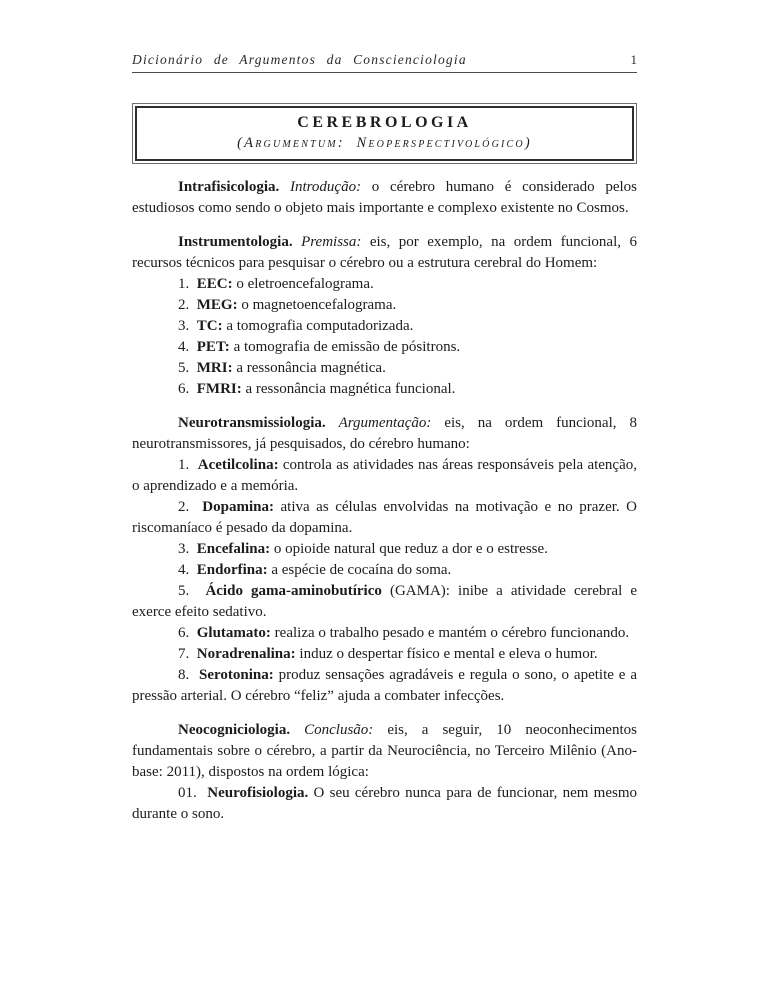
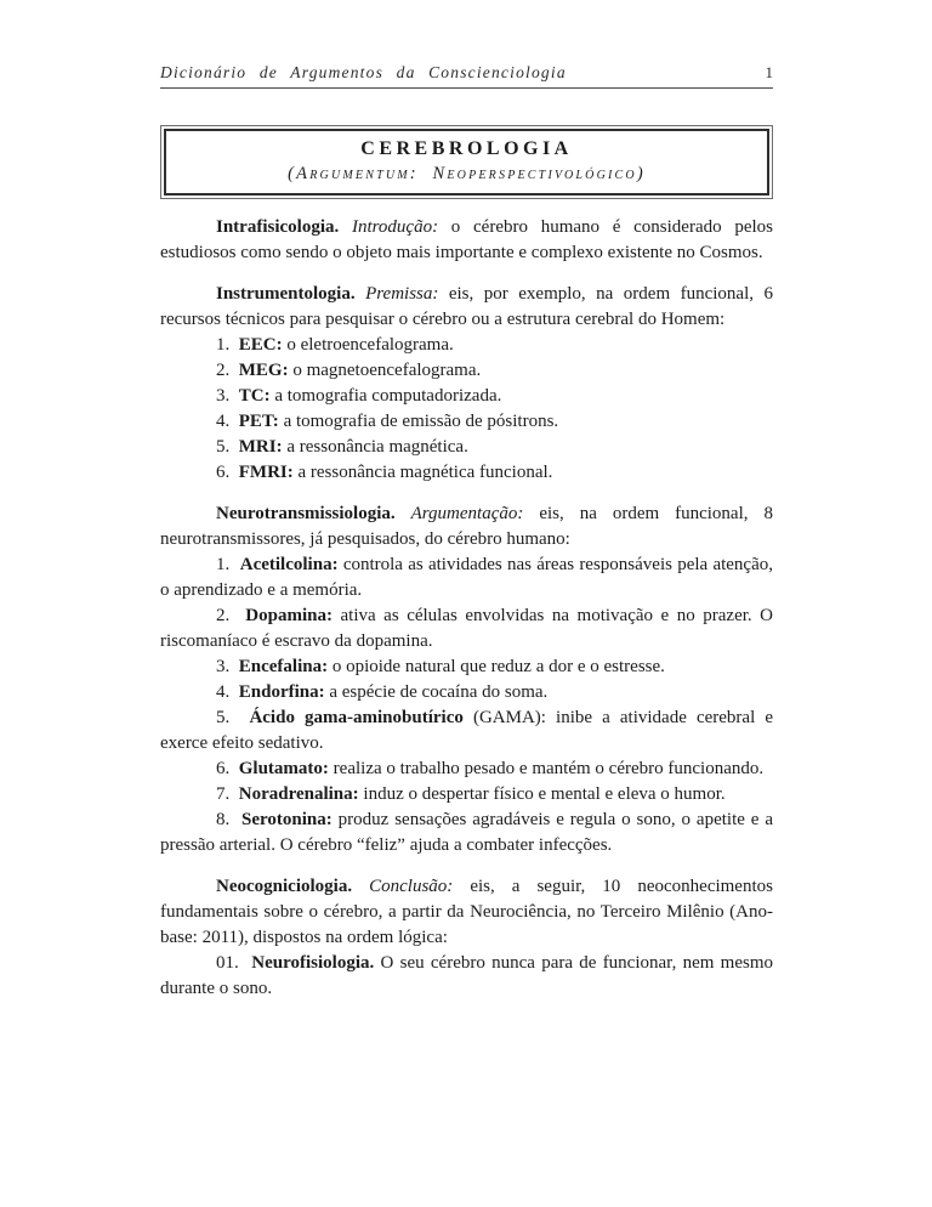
  Dicionário de Argumentos da Conscienciologia
  1
  CEREBROLOGIA
  (Argumentum: Neoperspectivológico)
  Intrafisicologia. Introdução: o cérebro humano é considerado pelos estudiosos como sendo o objeto mais importante e complexo existente no Cosmos.
  Instrumentologia. Premissa: eis, por exemplo, na ordem funcional, 6 recursos técnicos para pesquisar o cérebro ou a estrutura cerebral do Homem:
  1. EEC: o eletroencefalograma.
  2. MEG: o magnetoencefalograma.
  3. TC: a tomografia computadorizada.
  4. PET: a tomografia de emissão de pósitrons.
  5. MRI: a ressonância magnética.
  6. FMRI: a ressonância magnética funcional.
  Neurotransmissiologia. Argumentação: eis, na ordem funcional, 8 neurotransmissores, já pesquisados, do cérebro humano:
  1. Acetilcolina: controla as atividades nas áreas responsáveis pela atenção, o aprendizado e a memória.
- 2. Dopamina: ativa as células envolvidas na motivação e no prazer. O riscomaníaco é pesado da dopamina.
+ 2. Dopamina: ativa as células envolvidas na motivação e no prazer. O riscomaníaco é escravo da dopamina.
  3. Encefalina: o opioide natural que reduz a dor e o estresse.
  4. Endorfina: a espécie de cocaína do soma.
  5. Ácido gama-aminobutírico (GAMA): inibe a atividade cerebral e exerce efeito sedativo.
  6. Glutamato: realiza o trabalho pesado e mantém o cérebro funcionando.
  7. Noradrenalina: induz o despertar físico e mental e eleva o humor.
  8. Serotonina: produz sensações agradáveis e regula o sono, o apetite e a pressão arterial. O cérebro “feliz” ajuda a combater infecções.
  Neocogniciologia. Conclusão: eis, a seguir, 10 neoconhecimentos fundamentais sobre o cérebro, a partir da Neurociência, no Terceiro Milênio (Ano-base: 2011), dispostos na ordem lógica:
  01. Neurofisiologia. O seu cérebro nunca para de funcionar, nem mesmo durante o sono.
